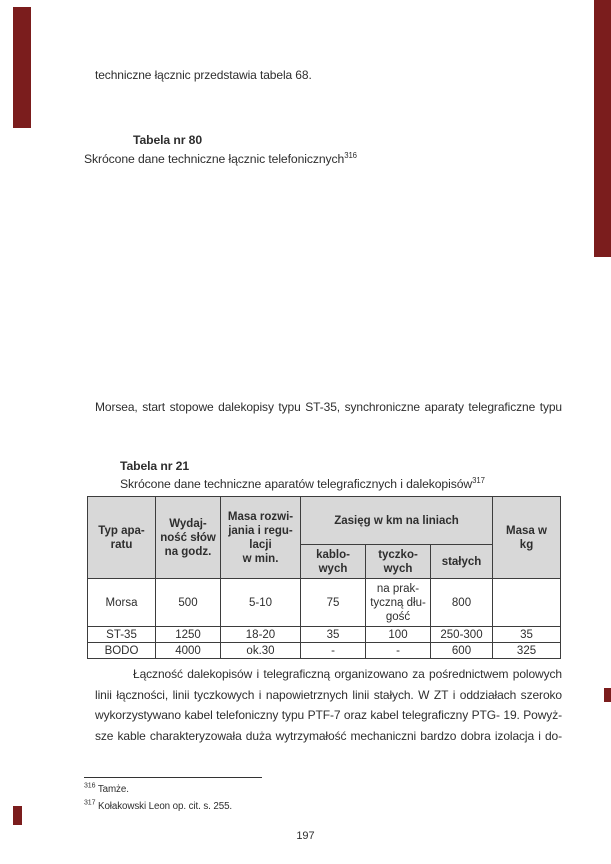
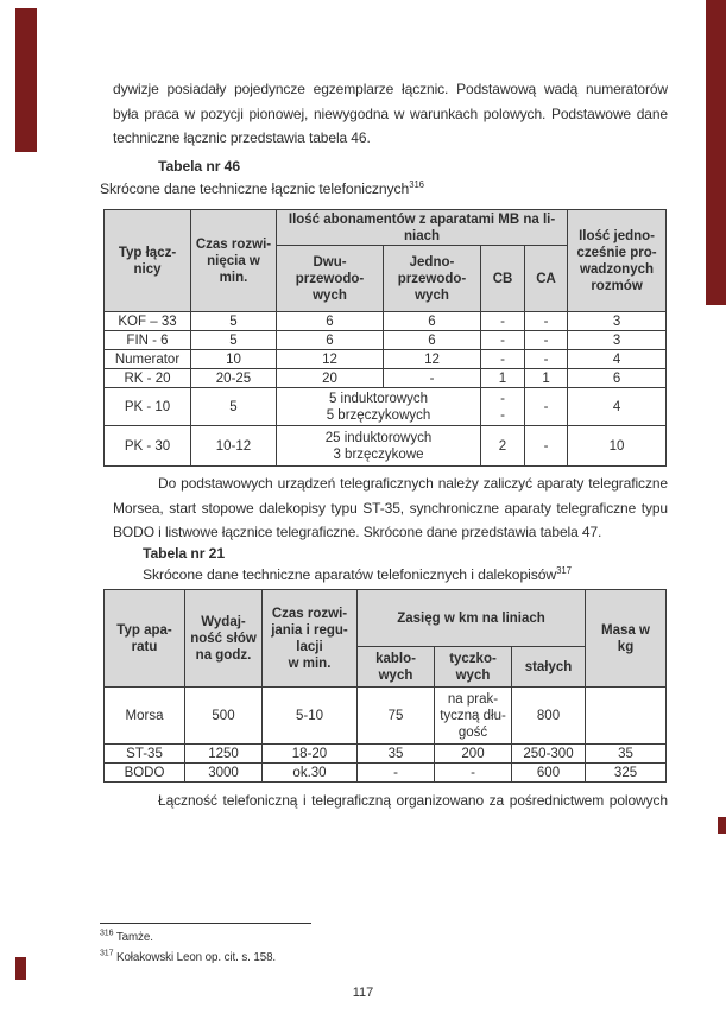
+ dywizje posiadały pojedyncze egzemplarze łącznic. Podstawową wadą numeratorów
+ była praca w pozycji pionowej, niewygodna w warunkach polowych. Podstawowe dane
- techniczne łącznic przedstawia tabela 68.
+ techniczne łącznic przedstawia tabela 46.
- Tabela nr 80
+ Tabela nr 46
  Skrócone dane techniczne łącznic telefonicznych316
+ Typ łącz- nicy	Czas rozwi- nięcia w min.	Ilość abonamentów z aparatami MB na li- niach	Ilość jedno- cześnie pro- wadzonych rozmów
+ Dwu- przewodo- wych	Jedno- przewodo- wych	CB	CA
+ KOF – 33	5	6	6	-	-	3
+ FIN - 6	5	6	6	-	-	3
+ Numerator	10	12	12	-	-	4
+ RK - 20	20-25	20	-	1	1	6
+ PK - 10	5	5 induktorowych 5 brzęczykowych	- -	-	4
+ PK - 30	10-12	25 induktorowych 3 brzęczykowe	2	-	10
+ Do podstawowych urządzeń telegraficznych należy zaliczyć aparaty telegraficzne
  Morsea, start stopowe dalekopisy typu ST-35, synchroniczne aparaty telegraficzne typu
+ BODO i listwowe łącznice telegraficzne. Skrócone dane przedstawia tabela 47.
  Tabela nr 21
- Skrócone dane techniczne aparatów telegraficznych i dalekopisów317
+ Skrócone dane techniczne aparatów telefonicznych i dalekopisów317
- Typ apa- ratu	Wydaj- ność słów na godz.	Masa rozwi- jania i regu- lacji w min.	Zasięg w km na liniach	Masa w kg
+ Typ apa- ratu	Wydaj- ność słów na godz.	Czas rozwi- jania i regu- lacji w min.	Zasięg w km na liniach	Masa w kg
  kablo- wych	tyczko- wych	stałych
  Morsa	500	5-10	75	na prak- tyczną dłu- gość	800
- ST-35	1250	18-20	35	100	250-300	35
+ ST-35	1250	18-20	35	200	250-300	35
- BODO	4000	ok.30	-	-	600	325
+ BODO	3000	ok.30	-	-	600	325
- Łączność dalekopisów i telegraficzną organizowano za pośrednictwem polowych
+ Łączność telefoniczną i telegraficzną organizowano za pośrednictwem polowych
- linii łączności, linii tyczkowych i napowietrznych linii stałych. W ZT i oddziałach szeroko
- wykorzystywano kabel telefoniczny typu PTF-7 oraz kabel telegraficzny PTG- 19. Powyż-
- sze kable charakteryzowała duża wytrzymałość mechaniczni bardzo dobra izolacja i do-
- Kołakowski Leon op. cit. s. 255.
+ Kołakowski Leon op. cit. s. 158.
- 197
+ 117
